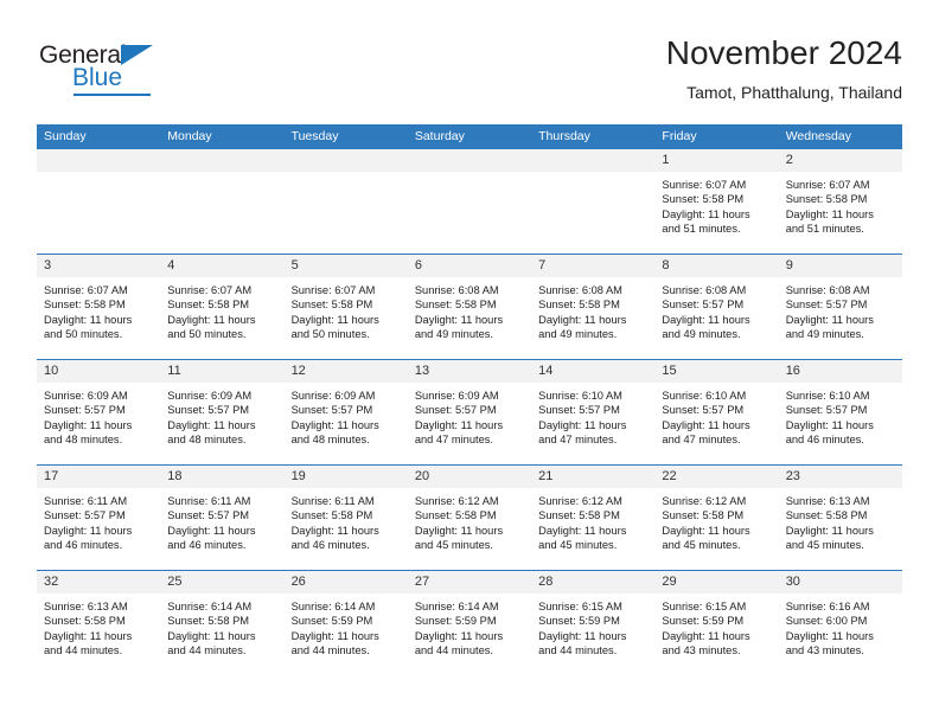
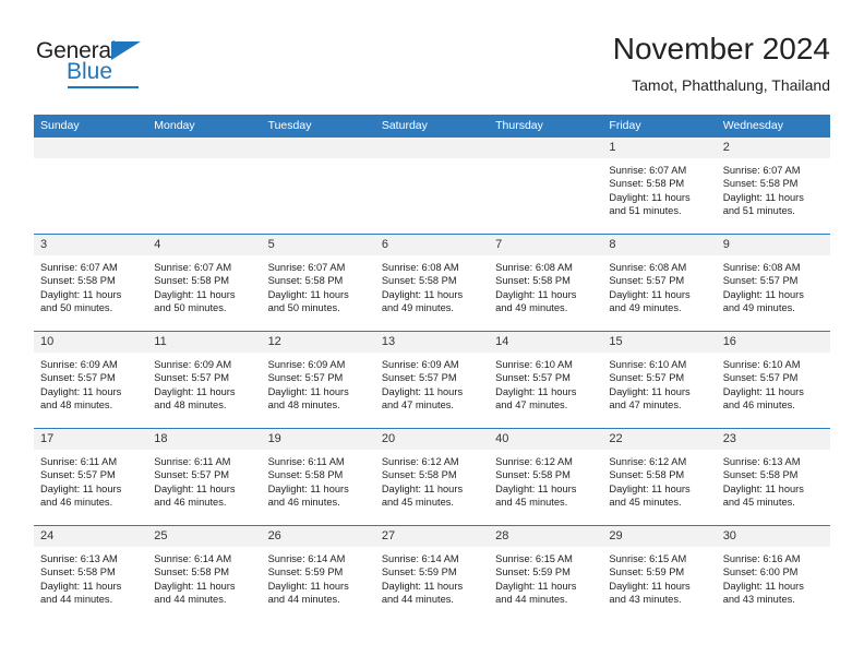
  General
  Blue
  November 2024
  Tamot, Phatthalung, Thailand
  Sunday
  Monday
  Tuesday
  Saturday
  Thursday
  Friday
  Wednesday
  1
  Sunrise: 6:07 AM
  Sunset: 5:58 PM
  Daylight: 11 hours
  and 51 minutes.
  2
  Sunrise: 6:07 AM
  Sunset: 5:58 PM
  Daylight: 11 hours
  and 51 minutes.
  3
  Sunrise: 6:07 AM
  Sunset: 5:58 PM
  Daylight: 11 hours
  and 50 minutes.
  4
  Sunrise: 6:07 AM
  Sunset: 5:58 PM
  Daylight: 11 hours
  and 50 minutes.
  5
  Sunrise: 6:07 AM
  Sunset: 5:58 PM
  Daylight: 11 hours
  and 50 minutes.
  6
  Sunrise: 6:08 AM
  Sunset: 5:58 PM
  Daylight: 11 hours
  and 49 minutes.
  7
  Sunrise: 6:08 AM
  Sunset: 5:58 PM
  Daylight: 11 hours
  and 49 minutes.
  8
  Sunrise: 6:08 AM
  Sunset: 5:57 PM
  Daylight: 11 hours
  and 49 minutes.
  9
  Sunrise: 6:08 AM
  Sunset: 5:57 PM
  Daylight: 11 hours
  and 49 minutes.
  10
  Sunrise: 6:09 AM
  Sunset: 5:57 PM
  Daylight: 11 hours
  and 48 minutes.
  11
  Sunrise: 6:09 AM
  Sunset: 5:57 PM
  Daylight: 11 hours
  and 48 minutes.
  12
  Sunrise: 6:09 AM
  Sunset: 5:57 PM
  Daylight: 11 hours
  and 48 minutes.
  13
  Sunrise: 6:09 AM
  Sunset: 5:57 PM
  Daylight: 11 hours
  and 47 minutes.
  14
  Sunrise: 6:10 AM
  Sunset: 5:57 PM
  Daylight: 11 hours
  and 47 minutes.
  15
  Sunrise: 6:10 AM
  Sunset: 5:57 PM
  Daylight: 11 hours
  and 47 minutes.
  16
  Sunrise: 6:10 AM
  Sunset: 5:57 PM
  Daylight: 11 hours
  and 46 minutes.
  17
  Sunrise: 6:11 AM
  Sunset: 5:57 PM
  Daylight: 11 hours
  and 46 minutes.
  18
  Sunrise: 6:11 AM
  Sunset: 5:57 PM
  Daylight: 11 hours
  and 46 minutes.
  19
  Sunrise: 6:11 AM
  Sunset: 5:58 PM
  Daylight: 11 hours
  and 46 minutes.
  20
  Sunrise: 6:12 AM
  Sunset: 5:58 PM
  Daylight: 11 hours
  and 45 minutes.
- 21
+ 40
  Sunrise: 6:12 AM
  Sunset: 5:58 PM
  Daylight: 11 hours
  and 45 minutes.
  22
  Sunrise: 6:12 AM
  Sunset: 5:58 PM
  Daylight: 11 hours
  and 45 minutes.
  23
  Sunrise: 6:13 AM
  Sunset: 5:58 PM
  Daylight: 11 hours
  and 45 minutes.
- 32
+ 24
  Sunrise: 6:13 AM
  Sunset: 5:58 PM
  Daylight: 11 hours
  and 44 minutes.
  25
  Sunrise: 6:14 AM
  Sunset: 5:58 PM
  Daylight: 11 hours
  and 44 minutes.
  26
  Sunrise: 6:14 AM
  Sunset: 5:59 PM
  Daylight: 11 hours
  and 44 minutes.
  27
  Sunrise: 6:14 AM
  Sunset: 5:59 PM
  Daylight: 11 hours
  and 44 minutes.
  28
  Sunrise: 6:15 AM
  Sunset: 5:59 PM
  Daylight: 11 hours
  and 44 minutes.
  29
  Sunrise: 6:15 AM
  Sunset: 5:59 PM
  Daylight: 11 hours
  and 43 minutes.
  30
  Sunrise: 6:16 AM
  Sunset: 6:00 PM
  Daylight: 11 hours
  and 43 minutes.
